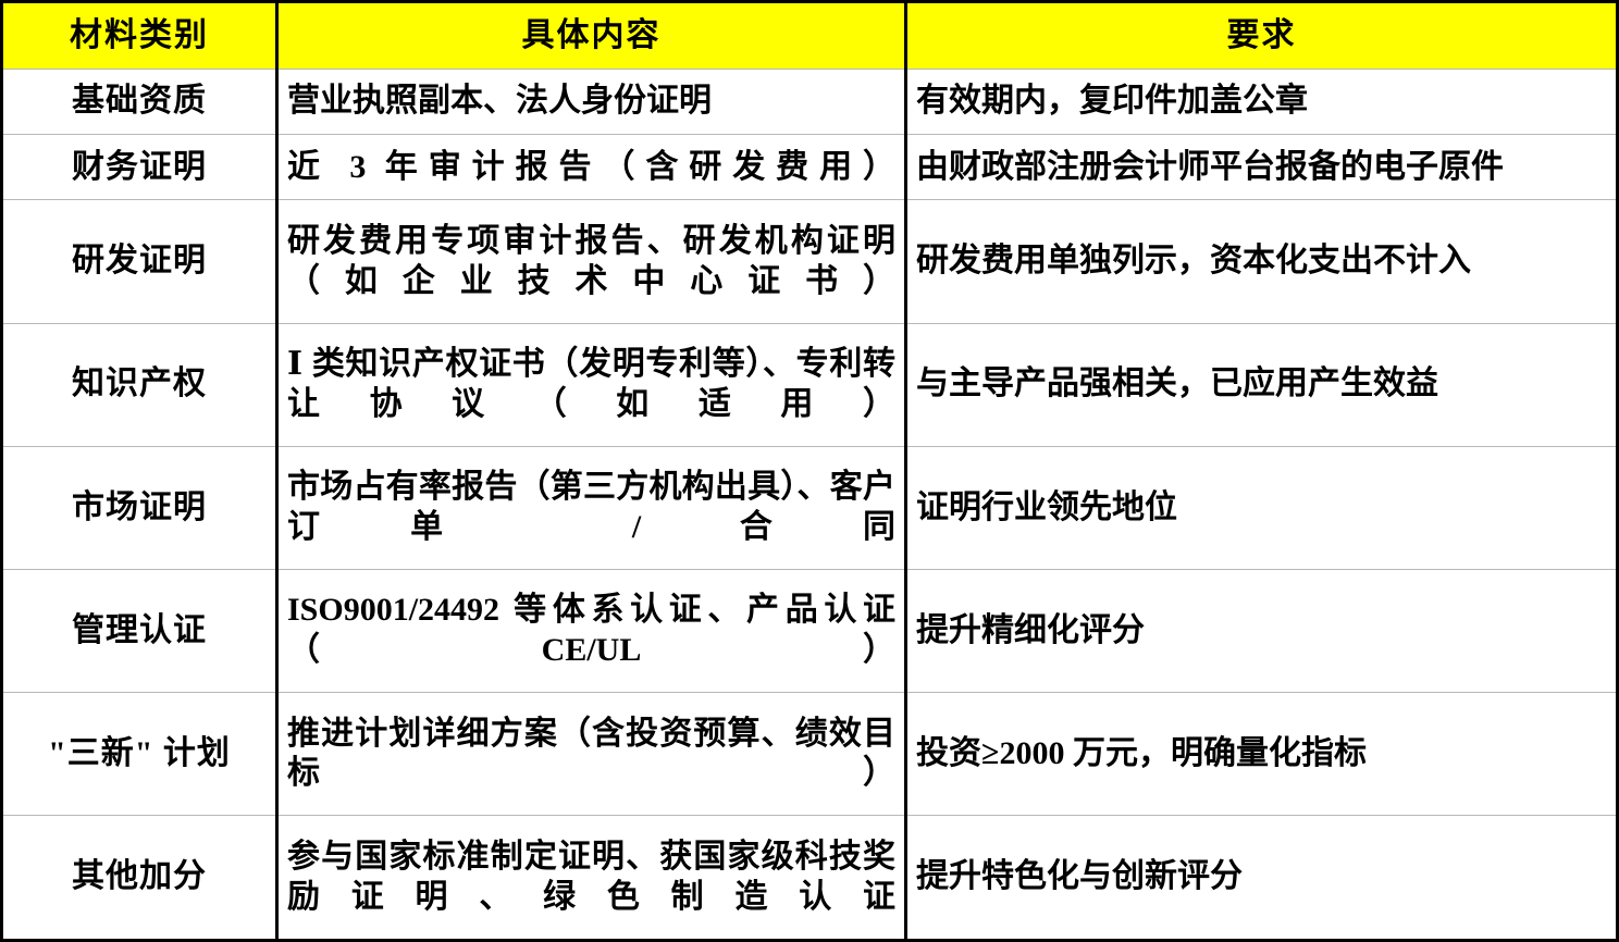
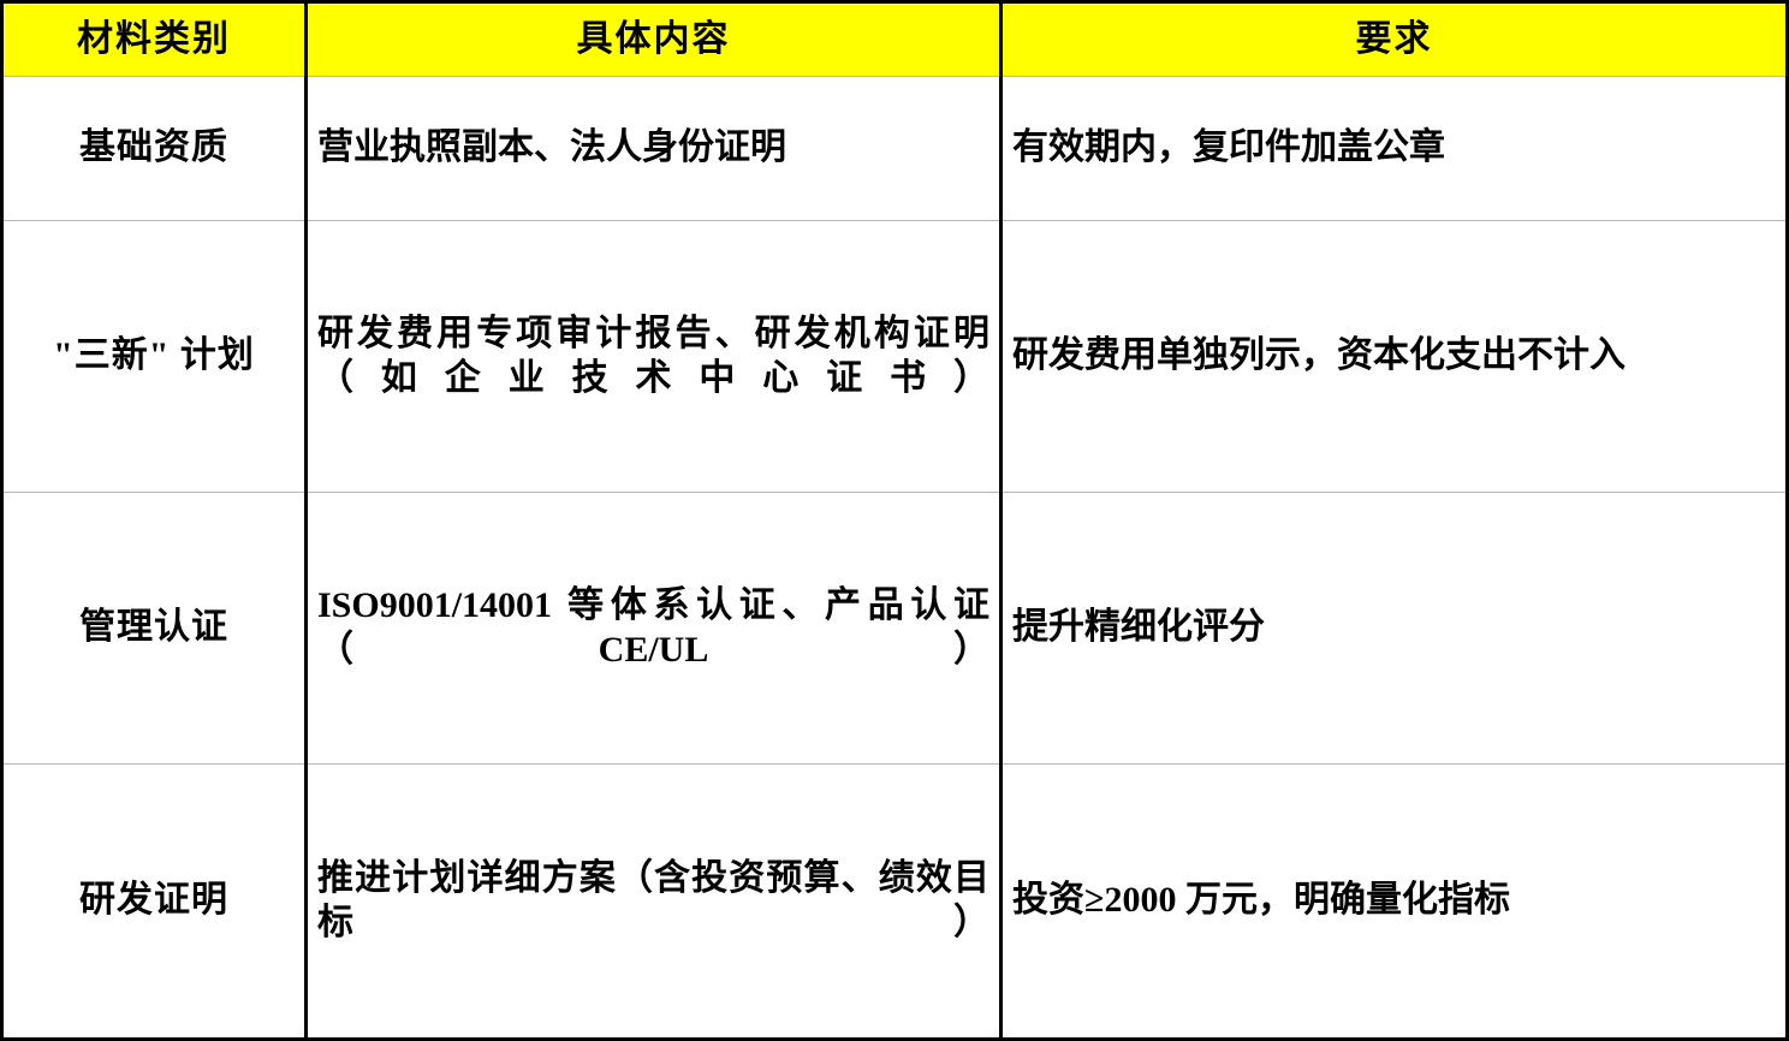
  材料类别	具体内容	要求
  基础资质	营业执照副本、法人身份证明	有效期内，复印件加盖公章
- 财务证明	近 3 年审计报告（含研发费用）	由财政部注册会计师平台报备的电子原件
- 研发证明	研发费用专项审计报告、研发机构证明（如企业技术中心证书）	研发费用单独列示，资本化支出不计入
+ "三新" 计划	研发费用专项审计报告、研发机构证明（如企业技术中心证书）	研发费用单独列示，资本化支出不计入
- 知识产权	Ⅰ 类知识产权证书（发明专利等）、专利转让协议（如适用）	与主导产品强相关，已应用产生效益
- 市场证明	市场占有率报告（第三方机构出具）、客户订单 / 合同	证明行业领先地位
- 管理认证	ISO9001/24492 等体系认证、产品认证（CE/UL）	提升精细化评分
+ 管理认证	ISO9001/14001 等体系认证、产品认证（CE/UL）	提升精细化评分
- "三新" 计划	推进计划详细方案（含投资预算、绩效目标）	投资≥2000 万元，明确量化指标
+ 研发证明	推进计划详细方案（含投资预算、绩效目标）	投资≥2000 万元，明确量化指标
- 其他加分	参与国家标准制定证明、获国家级科技奖励证明、绿色制造认证	提升特色化与创新评分
